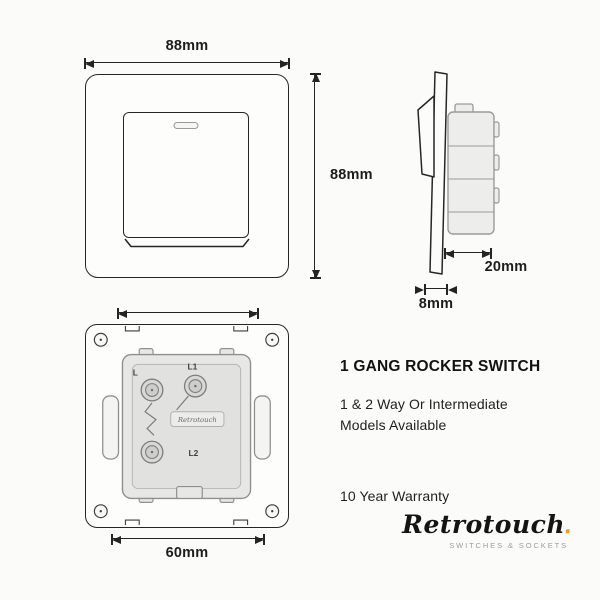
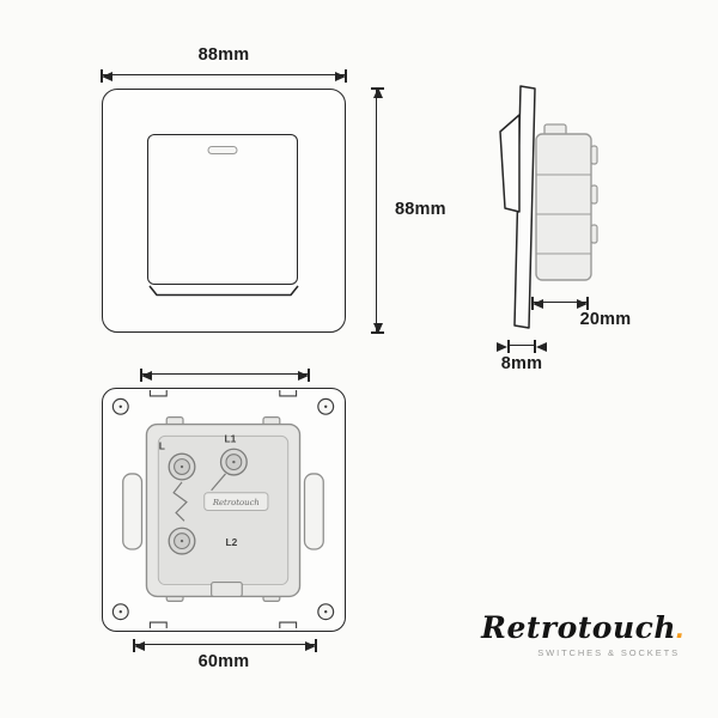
  88mm
  88mm
  20mm
  8mm
  L
  L1
  L2
  Retrotouch
  60mm
- 1 GANG ROCKER SWITCH
- 1 & 2 Way Or Intermediate Models Available
- 10 Year Warranty
  Retrotouch.
  SWITCHES & SOCKETS
